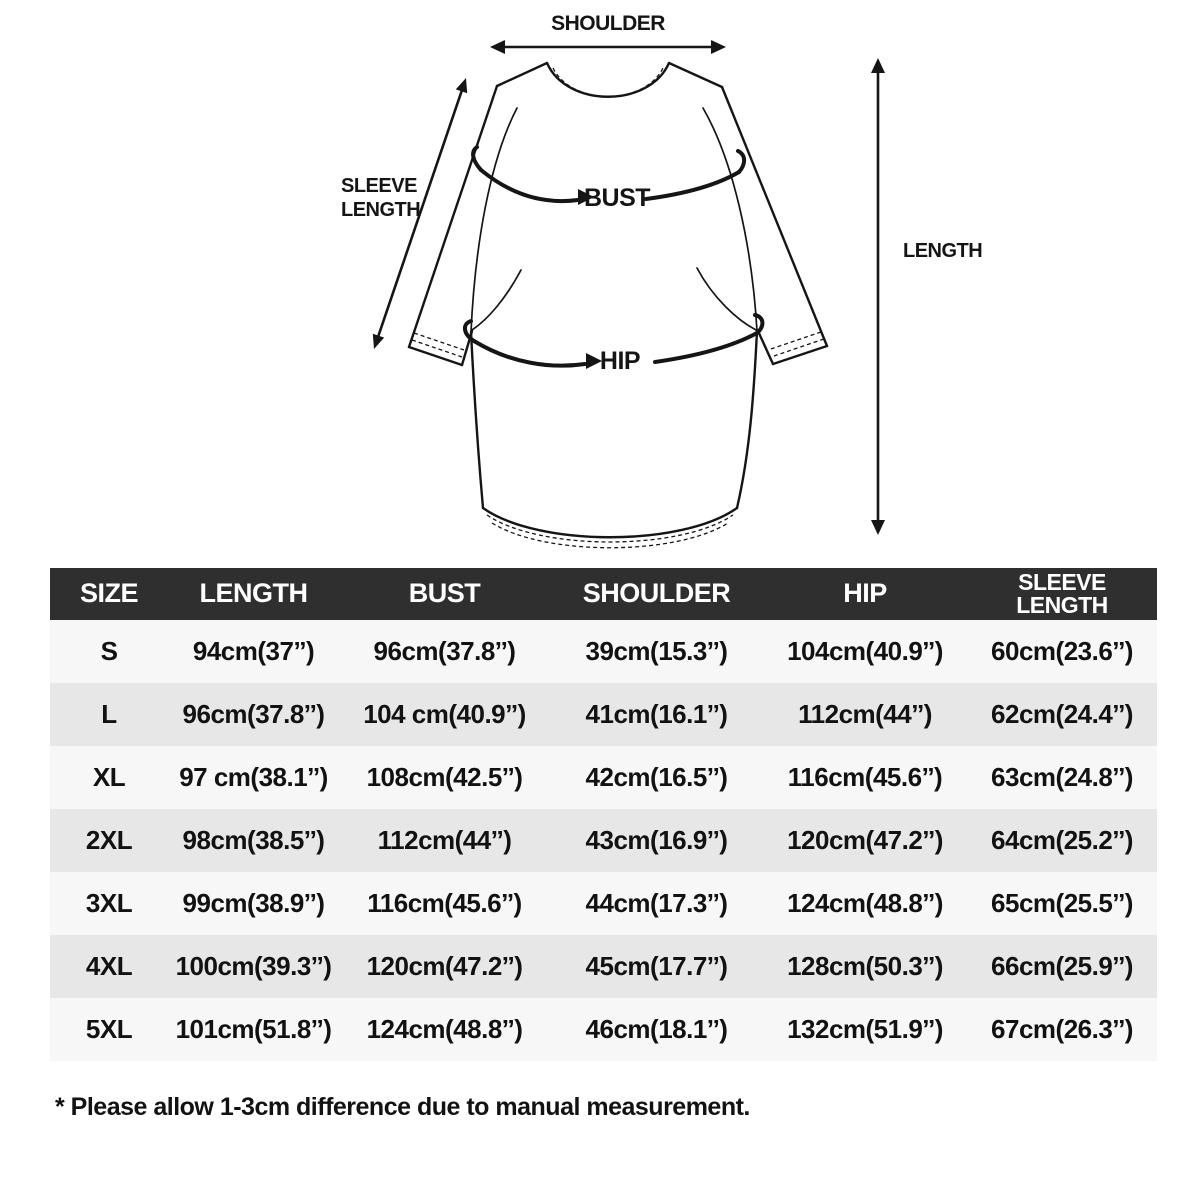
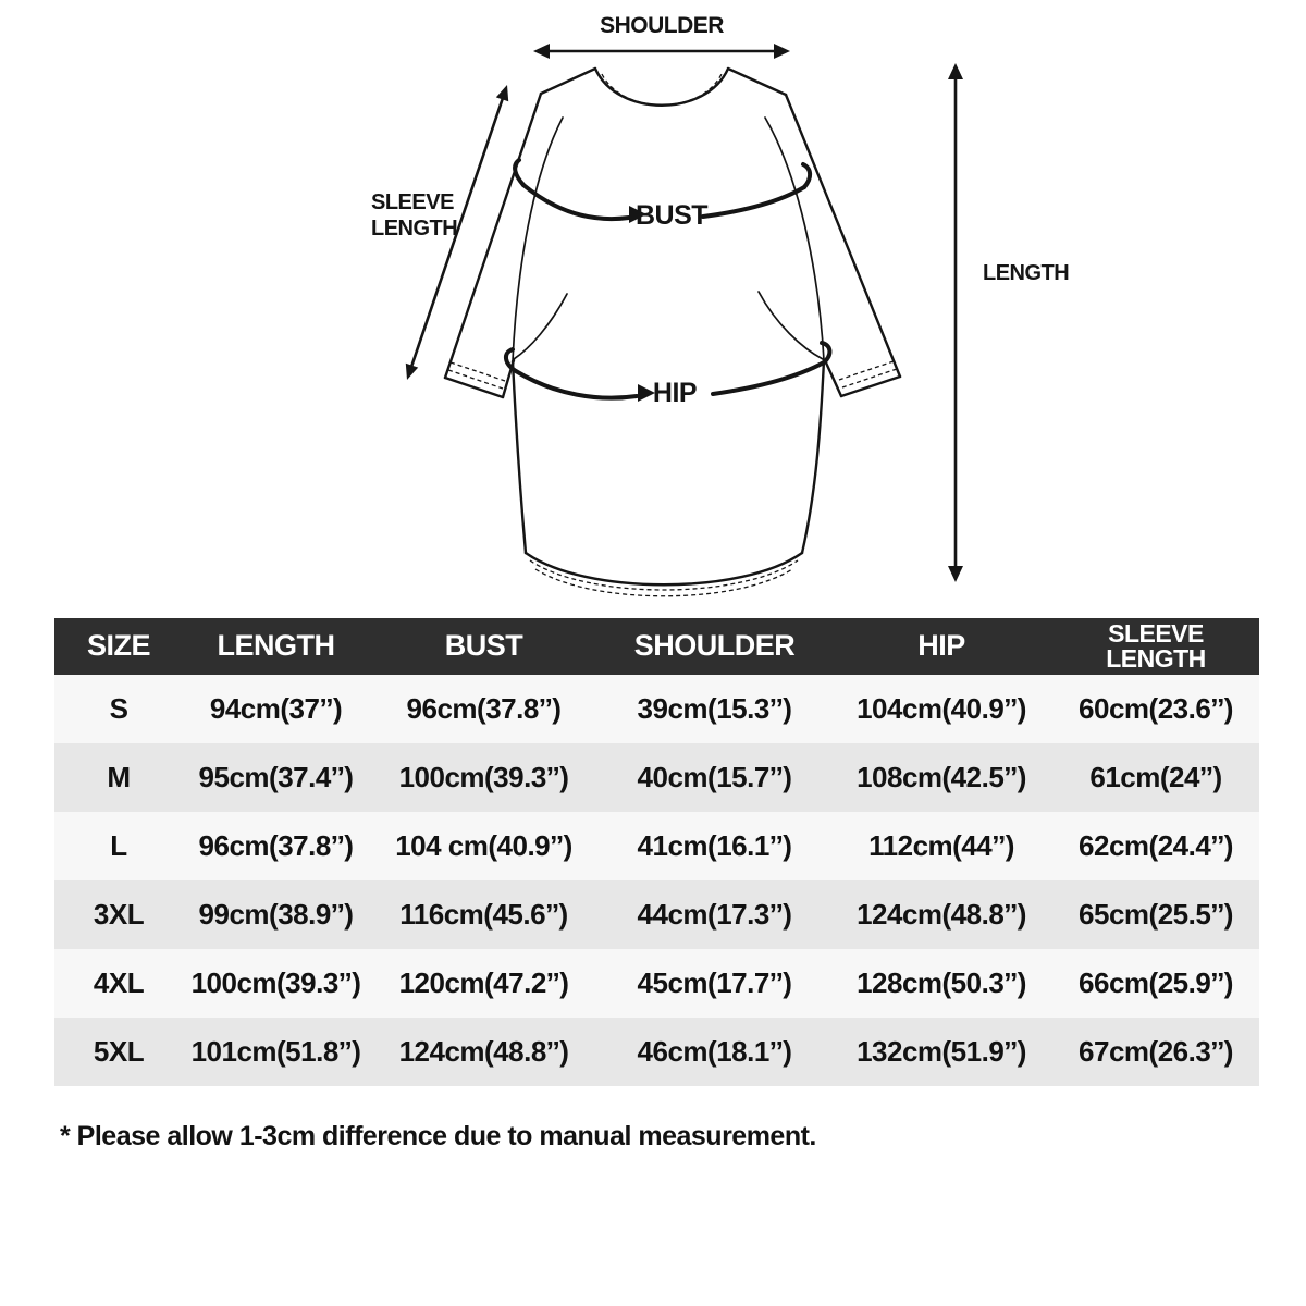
  SHOULDER
  SLEEVE
  LENGTH
  BUST
  HIP
  LENGTH
  SIZE	LENGTH	BUST	SHOULDER	HIP	SLEEVE LENGTH
  S	94cm(37’’)	96cm(37.8’’)	39cm(15.3’’)	104cm(40.9’’)	60cm(23.6’’)
+ M	95cm(37.4’’)	100cm(39.3’’)	40cm(15.7’’)	108cm(42.5’’)	61cm(24’’)
  L	96cm(37.8’’)	104 cm(40.9’’)	41cm(16.1’’)	112cm(44’’)	62cm(24.4’’)
- XL	97 cm(38.1’’)	108cm(42.5’’)	42cm(16.5’’)	116cm(45.6’’)	63cm(24.8’’)
- 2XL	98cm(38.5’’)	112cm(44’’)	43cm(16.9’’)	120cm(47.2’’)	64cm(25.2’’)
  3XL	99cm(38.9’’)	116cm(45.6’’)	44cm(17.3’’)	124cm(48.8’’)	65cm(25.5’’)
  4XL	100cm(39.3’’)	120cm(47.2’’)	45cm(17.7’’)	128cm(50.3’’)	66cm(25.9’’)
  5XL	101cm(51.8’’)	124cm(48.8’’)	46cm(18.1’’)	132cm(51.9’’)	67cm(26.3’’)
  * Please allow 1-3cm difference due to manual measurement.
